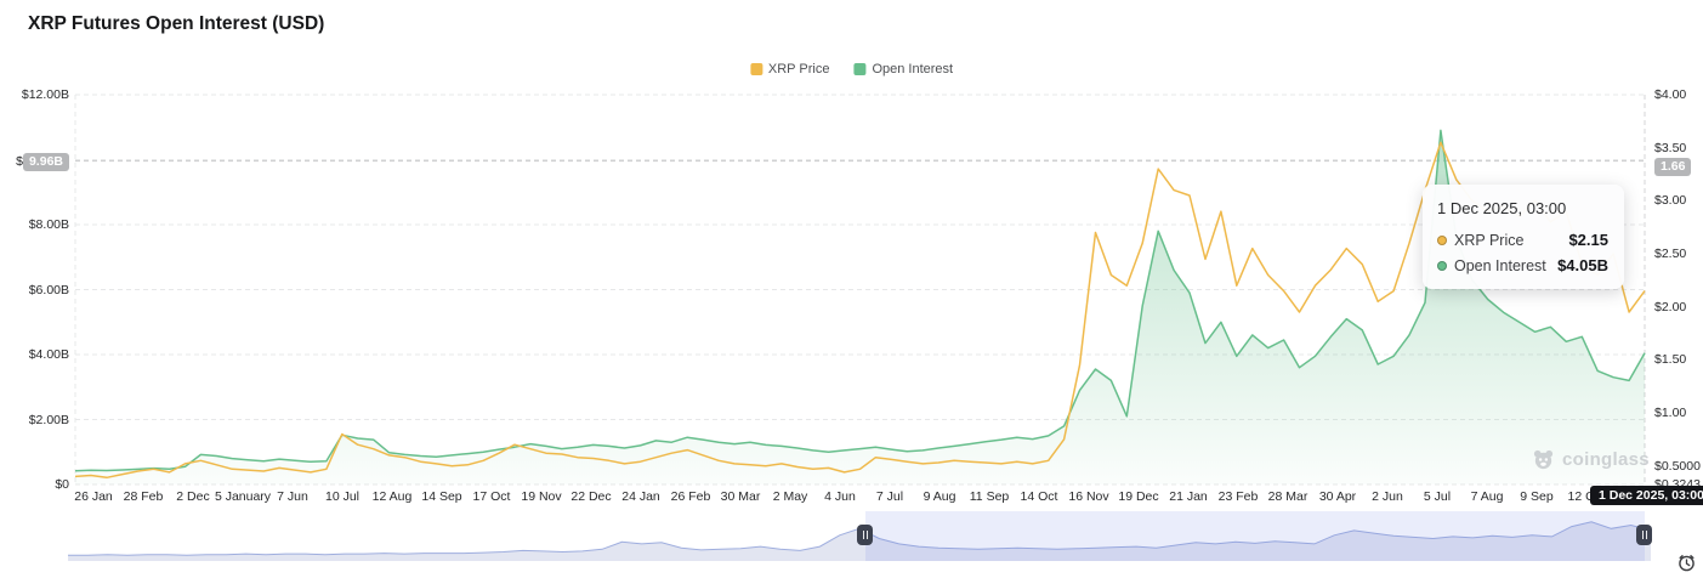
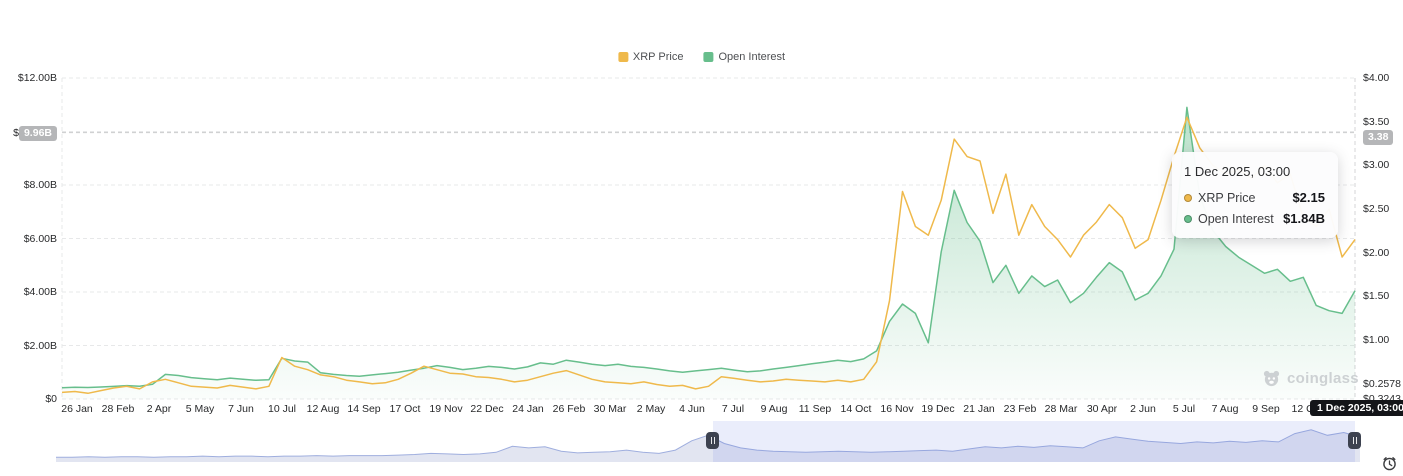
- XRP Futures Open Interest (USD)
  XRP Price
  Open Interest
  $12.00B
  $8.00B
  $6.00B
  $4.00B
  $2.00B
  $0
  $4.00
  $3.50
  $3.00
  $2.50
  $2.00
  $1.50
  $1.00
- $0.5000
+ $0.2578
  $0.3243
  26 Jan
  28 Feb
- 2 Dec
+ 2 Apr
- 5 January
+ 5 May
  7 Jun
  10 Jul
  12 Aug
  14 Sep
  17 Oct
  19 Nov
  22 Dec
  24 Jan
  26 Feb
  30 Mar
  2 May
  4 Jun
  7 Jul
  9 Aug
  11 Sep
  14 Oct
  16 Nov
  19 Dec
  21 Jan
  23 Feb
  28 Mar
  30 Apr
  2 Jun
  5 Jul
  7 Aug
  9 Sep
  $ 9.96B
- 1.66
+ 3.38
  1 Dec 2025, 03:00
  coinglass
  1 Dec 2025, 03:00
  XRP Price
  $2.15
  Open Interest
- $4.05B
+ $1.84B
